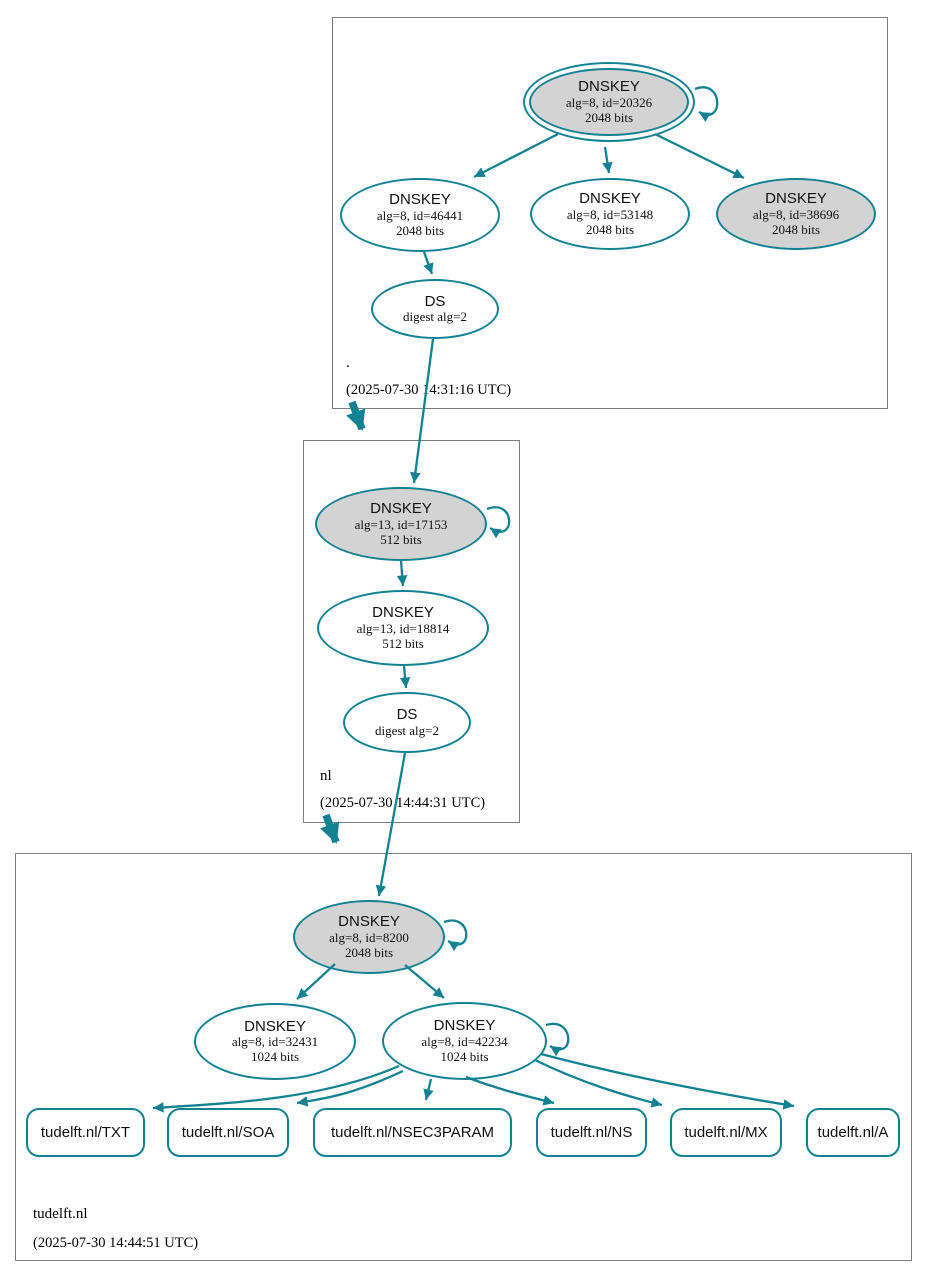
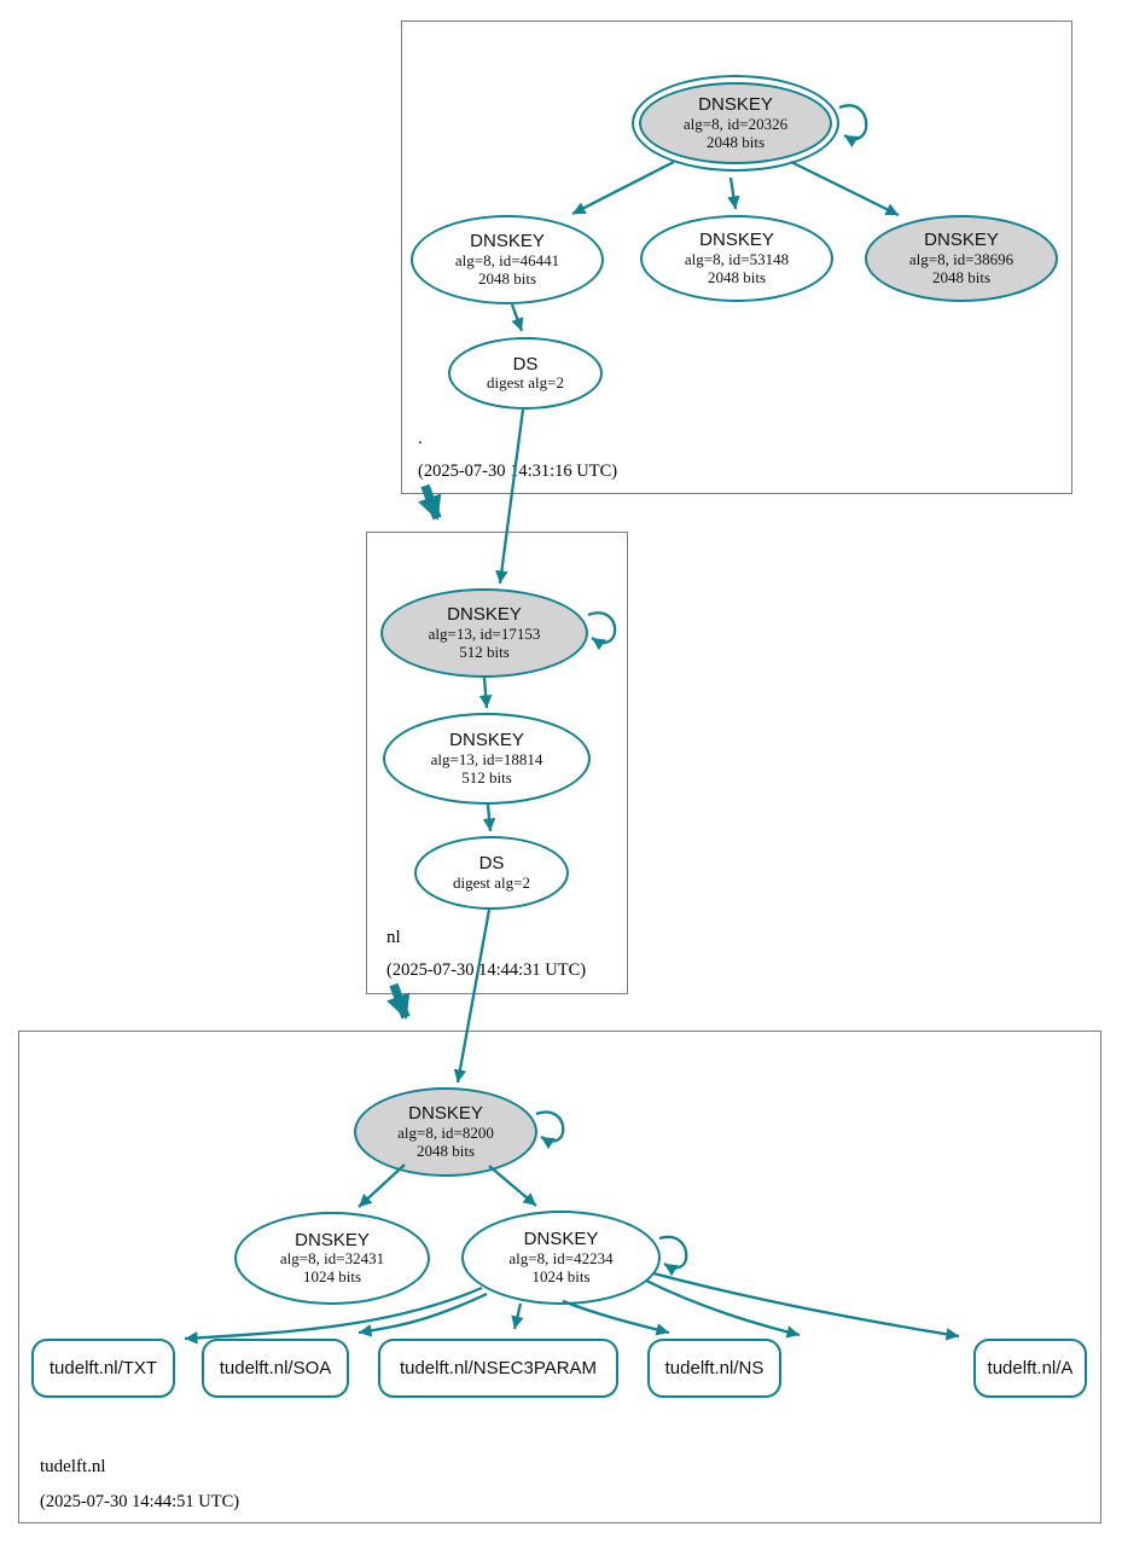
  .
  (2025-07-304:31:16 UTC)
  nl
  (2025-07-30 14:44:31 UTC)
  tudelft.nl
  (2025-07-30 14:44:51 UTC)
  DNSKEY
  alg=8, id=20326
  2048 bits
  DNSKEY
  alg=8, id=46441
  2048 bits
  DNSKEY
  alg=8, id=53148
  2048 bits
  DNSKEY
  alg=8, id=38696
  2048 bits
  DS
  digest alg=2
  DNSKEY
  alg=13, id=17153
  512 bits
  DNSKEY
  alg=13, id=18814
  512 bits
  DS
  digest alg=2
  DNSKEY
  alg=8, id=8200
  2048 bits
  DNSKEY
  alg=8, id=32431
  1024 bits
  DNSKEY
  alg=8, id=42234
  1024 bits
  tudelft.nl/TXT
  tudelft.nl/SOA
  tudelft.nl/NSEC3PARAM
  tudelft.nl/NS
- tudelft.nl/MX
  tudelft.nl/A
